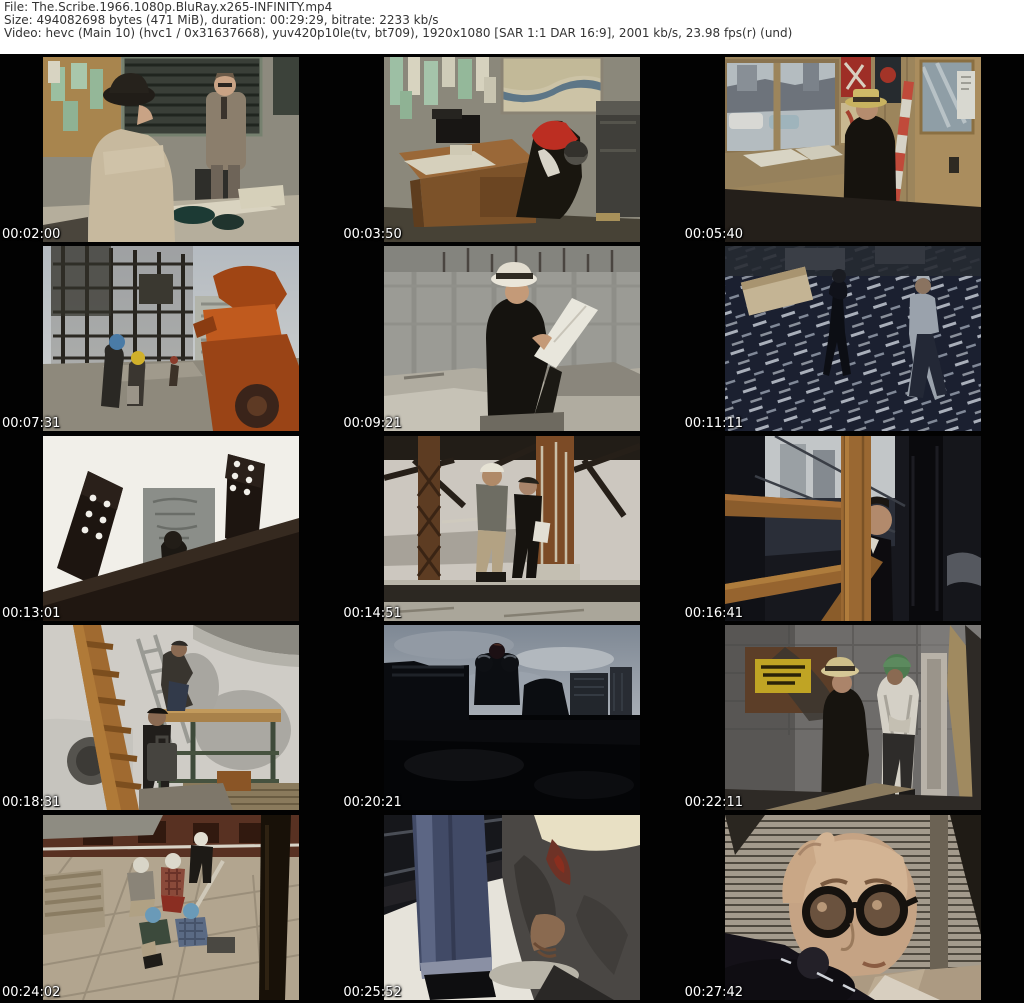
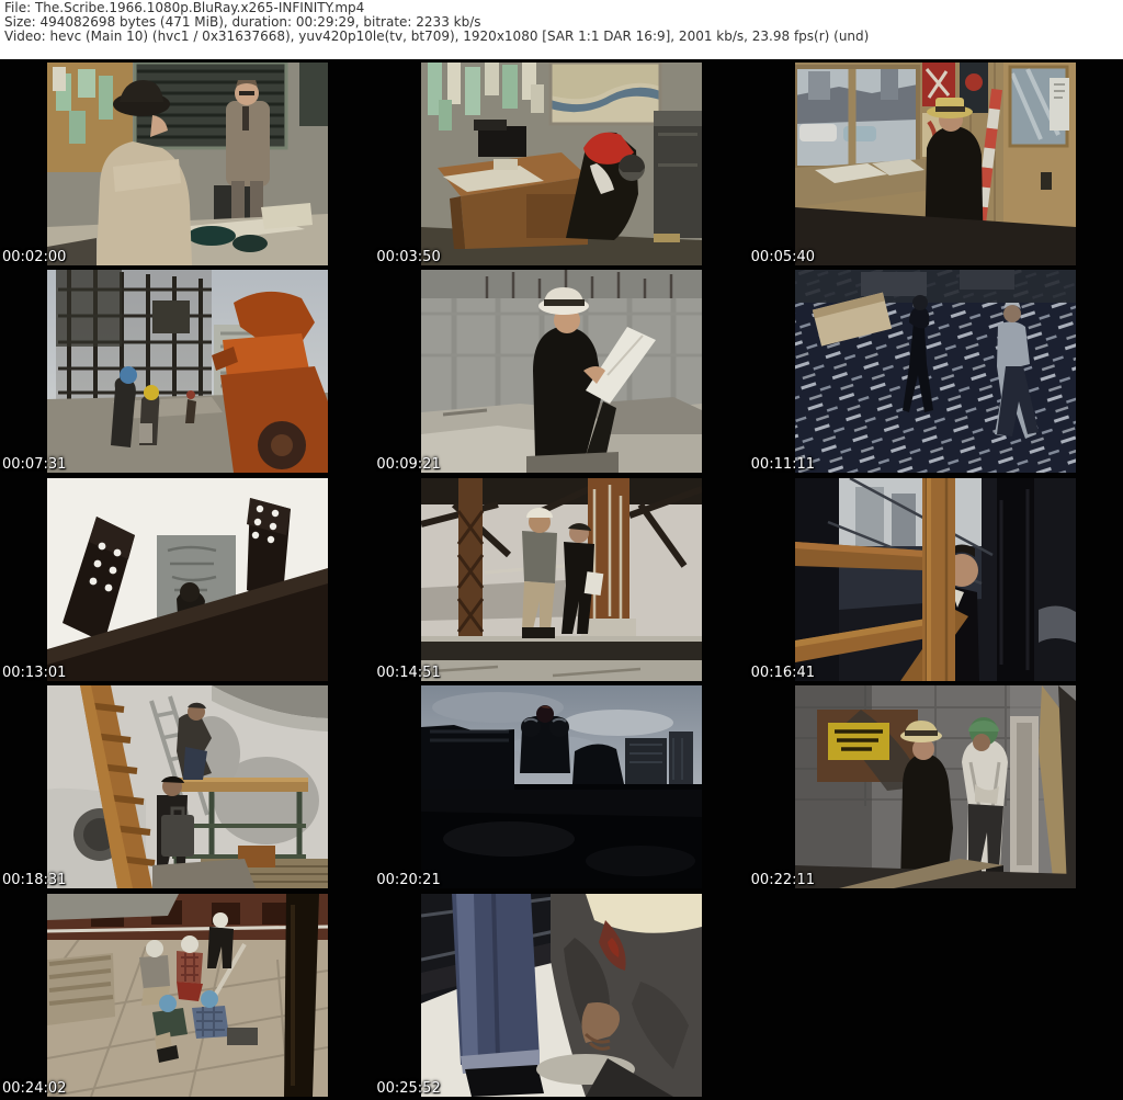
  File: The.Scribe.1966.1080p.BluRay.x265-INFINITY.mp4
  Size: 494082698 bytes (471 MiB), duration: 00:29:29, bitrate: 2233 kb/s
  Video: hevc (Main 10) (hvc1 / 0x31637668), yuv420p10le(tv, bt709), 1920x1080 [SAR 1:1 DAR 16:9], 2001 kb/s, 23.98 fps(r) (und)
  00:02:00
  00:03:50
  00:05:40
  00:07:31
  00:09:21
  00:11:11
  00:13:01
  00:14:51
  00:16:41
  00:18:31
  00:20:21
  00:22:11
  00:24:02
  00:25:52
- 00:27:42
